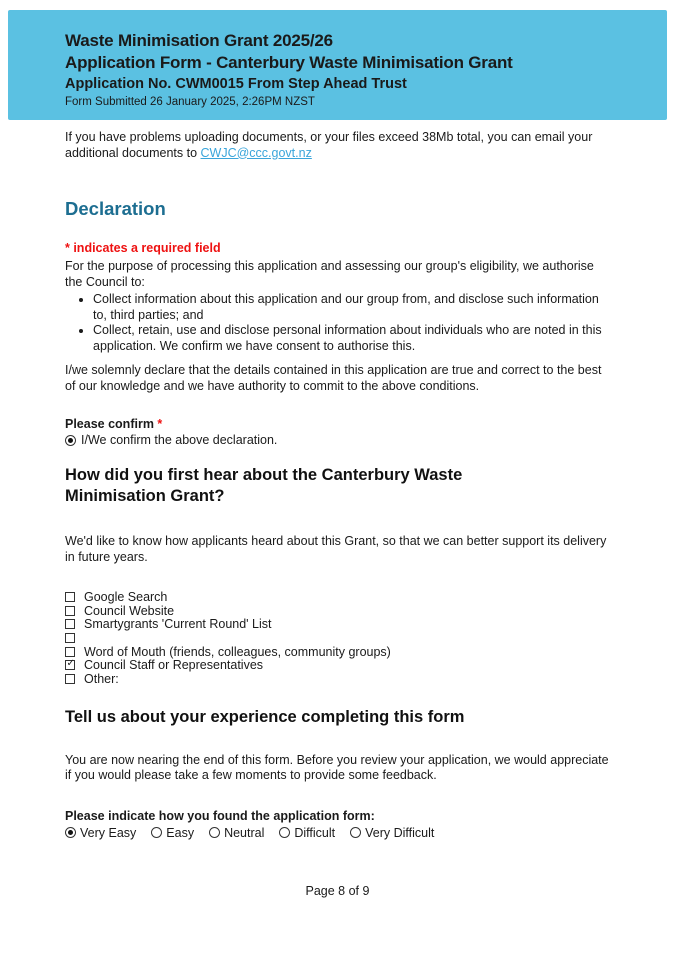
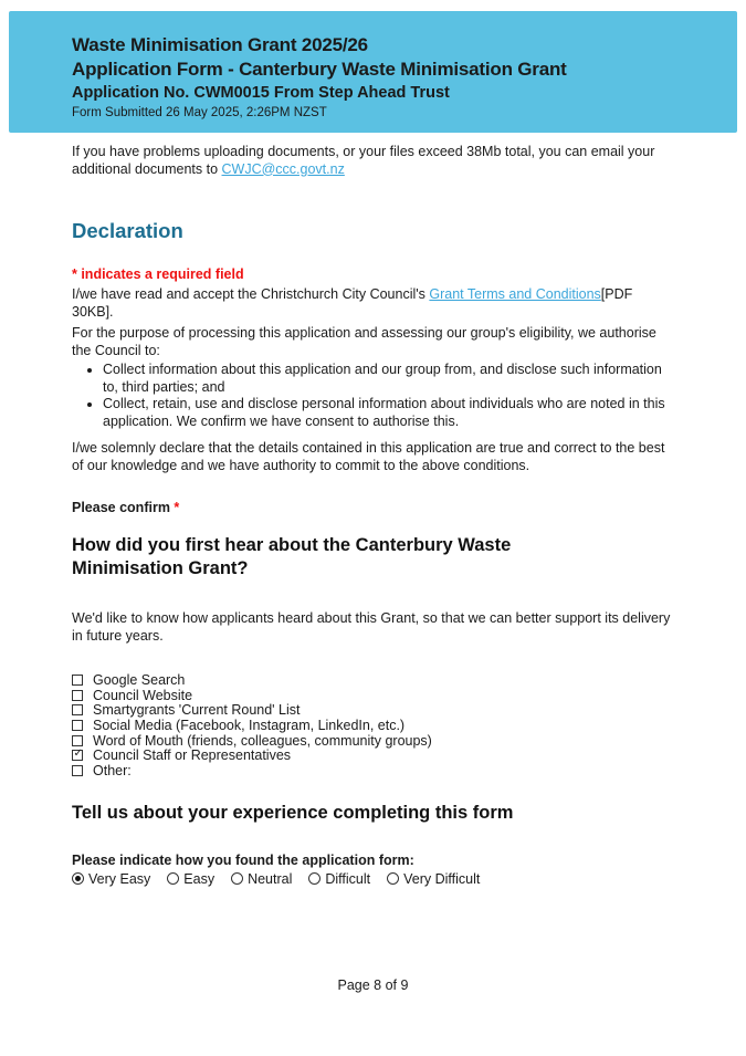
  Waste Minimisation Grant 2025/26
  Application Form - Canterbury Waste Minimisation Grant
  Application No. CWM0015 From Step Ahead Trust
- Form Submitted 26 January 2025, 2:26PM NZST
+ Form Submitted 26 May 2025, 2:26PM NZST
  If you have problems uploading documents, or your files exceed 38Mb total, you can email your additional documents to CWJC@ccc.govt.nz
  Declaration
  * indicates a required field
+ I/we have read and accept the Christchurch City Council's Grant Terms and Conditions[PDF 30KB].
  For the purpose of processing this application and assessing our group's eligibility, we authorise the Council to:
  Collect information about this application and our group from, and disclose such information to, third parties; and
  Collect, retain, use and disclose personal information about individuals who are noted in this application. We confirm we have consent to authorise this.
  I/we solemnly declare that the details contained in this application are true and correct to the best of our knowledge and we have authority to commit to the above conditions.
  Please confirm *
- I/We confirm the above declaration.
  How did you first hear about the Canterbury Waste Minimisation Grant?
  We'd like to know how applicants heard about this Grant, so that we can better support its delivery in future years.
  Google Search
  Council Website
  Smartygrants 'Current Round' List
+ Social Media (Facebook, Instagram, LinkedIn, etc.)
  Word of Mouth (friends, colleagues, community groups)
  Council Staff or Representatives
  Other:
  Tell us about your experience completing this form
- You are now nearing the end of this form. Before you review your application, we would appreciate if you would please take a few moments to provide some feedback.
  Please indicate how you found the application form:
  Very Easy
  Easy
  Neutral
  Difficult
  Very Difficult
  Page 8 of 9
